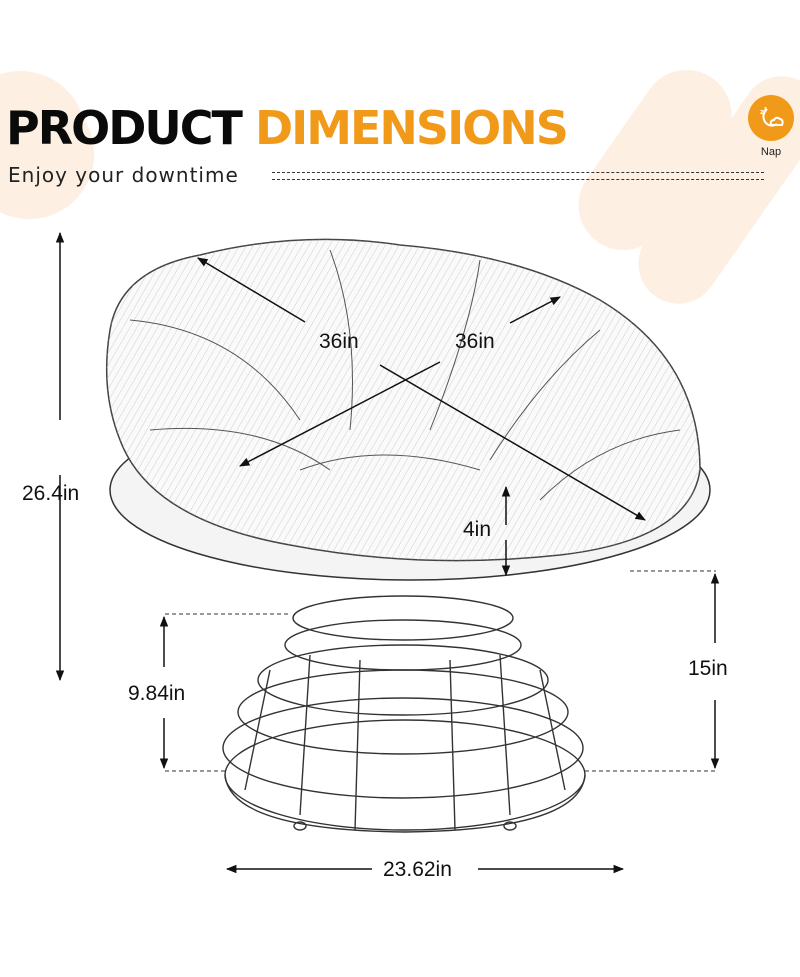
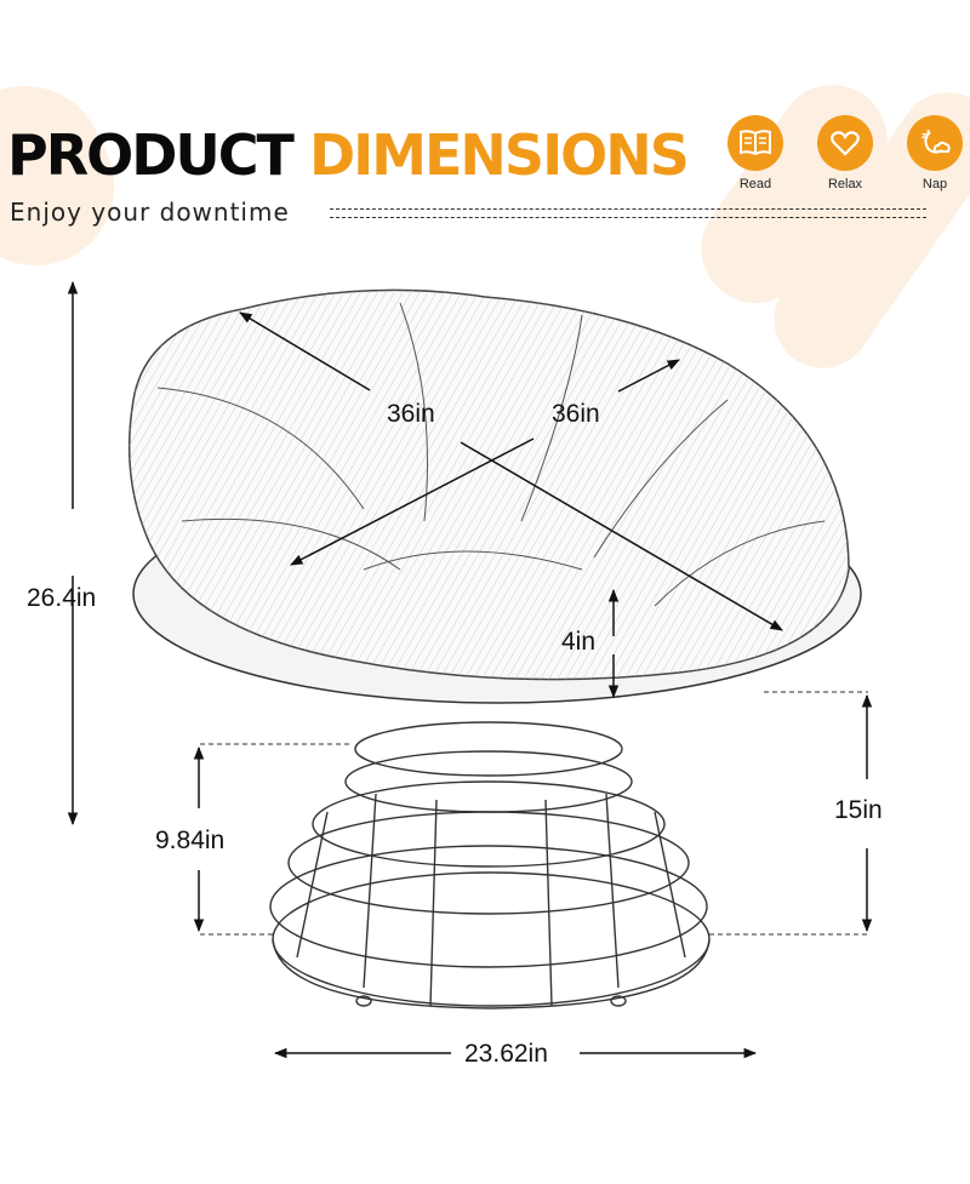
  PRODUCT DIMENSIONS
  Enjoy your downtime
+ Read
+ Relax
  z
  Nap
  26.4in
  36in
  36in
  4in
  9.84in
  15in
  23.62in
